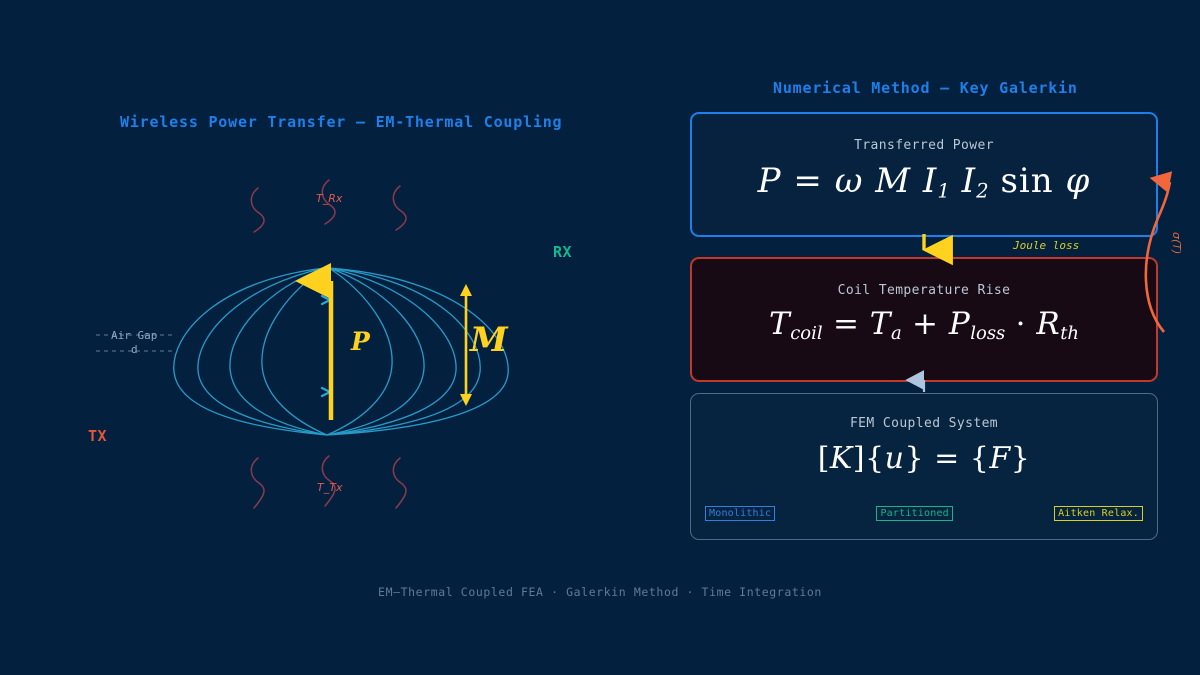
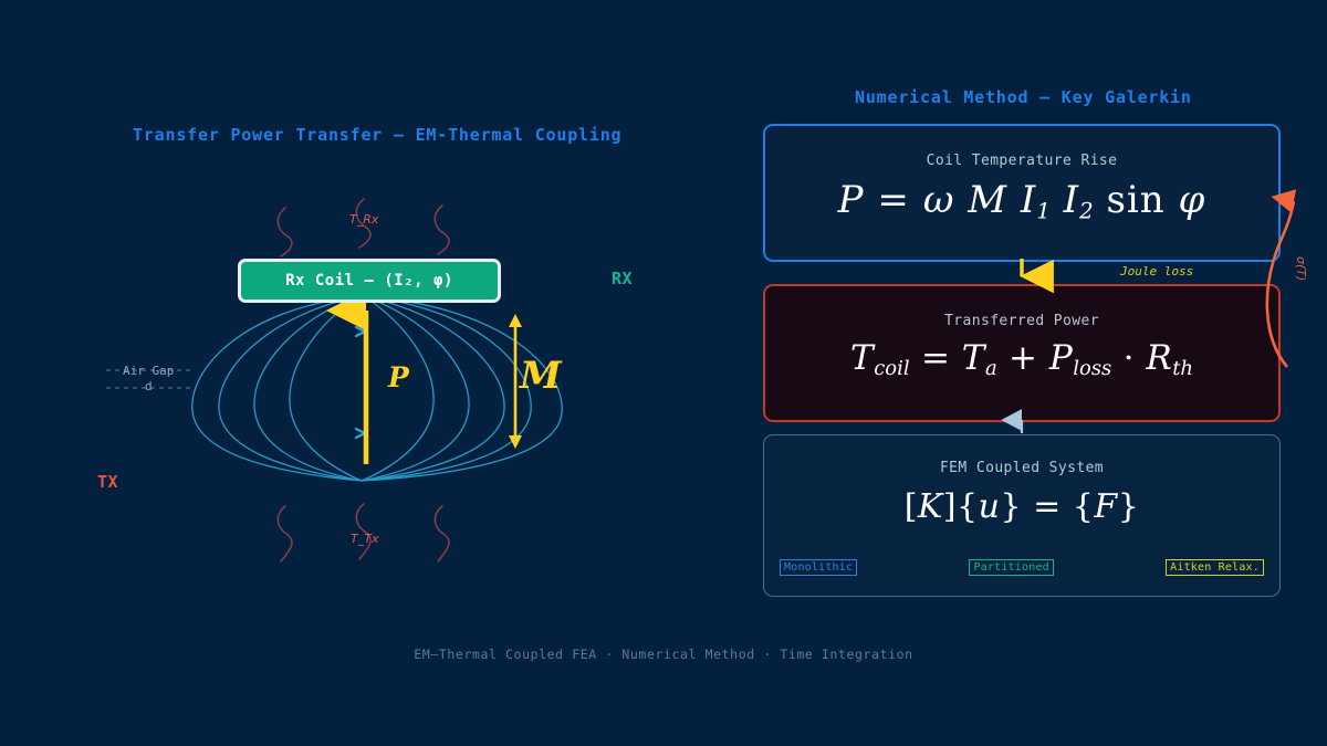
- Wireless Power Transfer — EM-Thermal Coupling
+ Transfer Power Transfer — EM-Thermal Coupling
+ Rx Coil — (I₂, φ)
  RX
  TX
  T_Rx
  T_Tx
  Air Gap
  d
  P
  M
  Numerical Method — Key Galerkin
- Transferred Power
+ Coil Temperature Rise
  P = ω M I1 I2 sin φ
- Coil Temperature Rise
+ Transferred Power
  Tcoil = Ta + Ploss · Rth
  FEM Coupled System
  [K]{u} = {F}
  Monolithic
  Partitioned
  Aitken Relax.
  Joule loss
- EM–Thermal Coupled FEA · Galerkin Method · Time Integration
+ EM–Thermal Coupled FEA · Numerical Method · Time Integration
